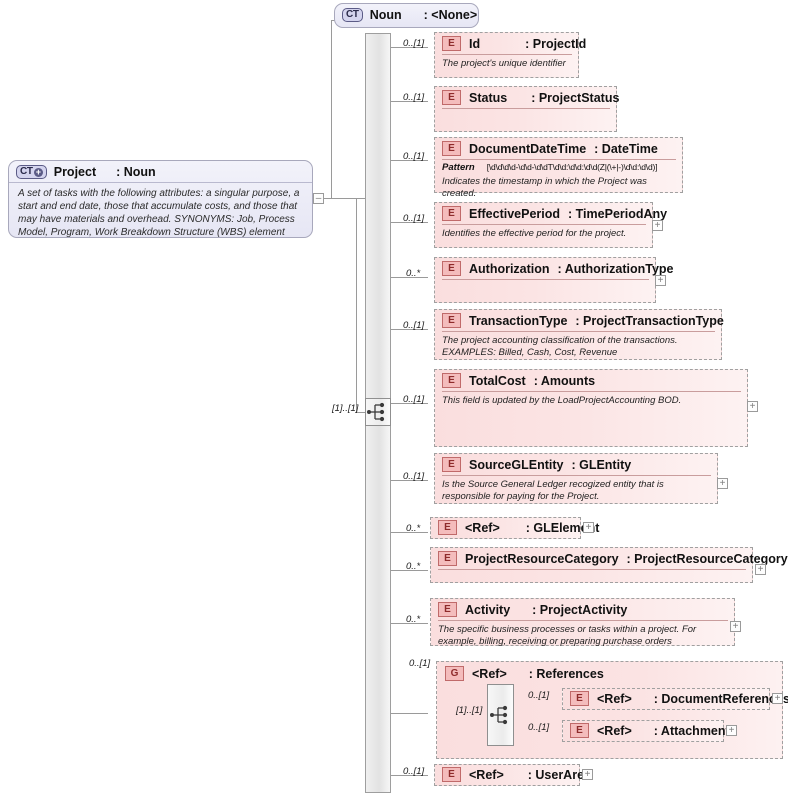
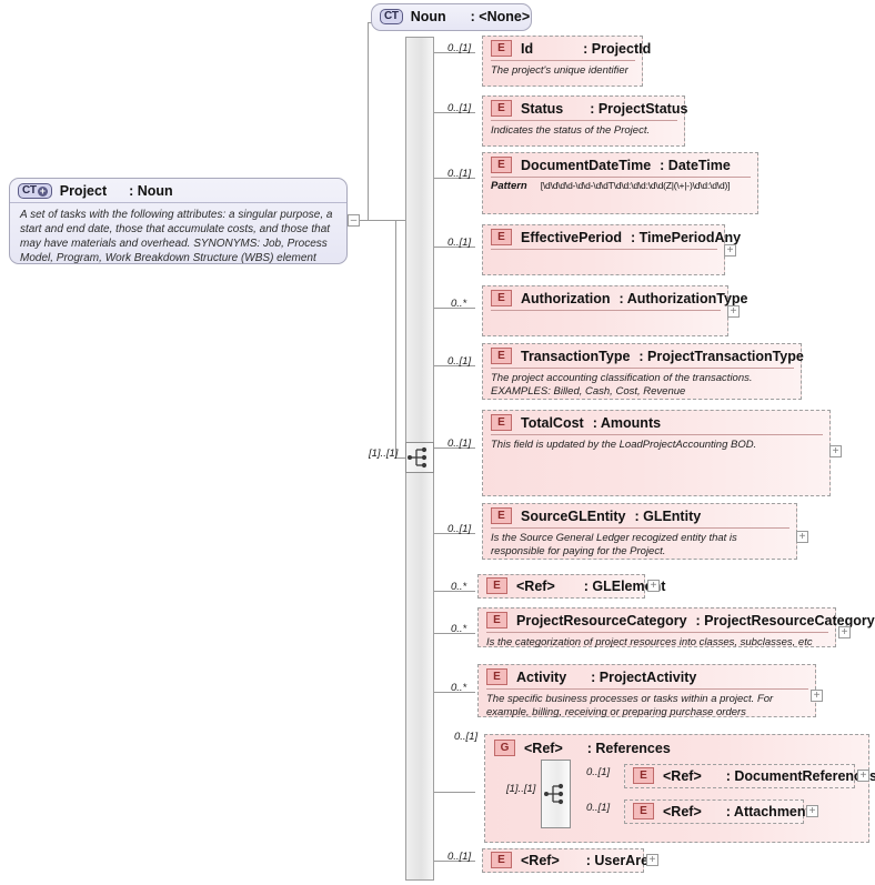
  CT
  Noun
  : <None>
  CT +
  Project
  : Noun
  A set of tasks with the following attributes: a singular purpose, a start and end date, those that accumulate costs, and those that may have materials and overhead. SYNONYMS: Job, Process Model, Program, Work Breakdown Structure (WBS) element
  –
  [1]..[1]
  0..[1]
  E
  Id
  : ProjectId
  The project's unique identifier
  0..[1]
  E
  Status
  : ProjectStatus
+ Indicates the status of the Project.
  0..[1]
  E
  DocumentDateTime
  : DateTime
  Pattern
  [\d\d\d\d-\d\d-\d\dT\d\d:\d\d:\d\d(Z|(\+|-)\d\d:\d\d)]
- Indicates the timestamp in which the Project was created.
  0..[1]
  E
  EffectivePeriod
  : TimePeriodAny
- Identifies the effective period for the project.
  +
  0..*
  E
  Authorization
  : AuthorizationType
  +
  0..[1]
  E
  TransactionType
  : ProjectTransactionType
  The project accounting classification of the transactions. EXAMPLES: Billed, Cash, Cost, Revenue
  0..[1]
  E
  TotalCost
  : Amounts
  This field is updated by the LoadProjectAccounting BOD.
  +
  0..[1]
  E
  SourceGLEntity
  : GLEntity
  Is the Source General Ledger recogized entity that is responsible for paying for the Project.
  +
  0..*
  E
  <Ref>
  : GLElemt
  +
  0..*
  E
  ProjectResourceCategory
  : ProjectResourceCategory
+ Is the categorization of project resources into classes, subclasses, etc
  +
  0..*
  E
  Activity
  : ProjectActivity
  The specific business processes or tasks within a project. For example, billing, receiving or preparing purchase orders
  +
  0..[1]
  G
  <Ref>
  : References
  [1]..[1]
  0..[1]
  E
  <Ref>
  : DocumentReferens
  +
  0..[1]
  E
  <Ref>
  : Attachmen
  +
  0..[1]
  E
  <Ref>
  : UserAre
  +
